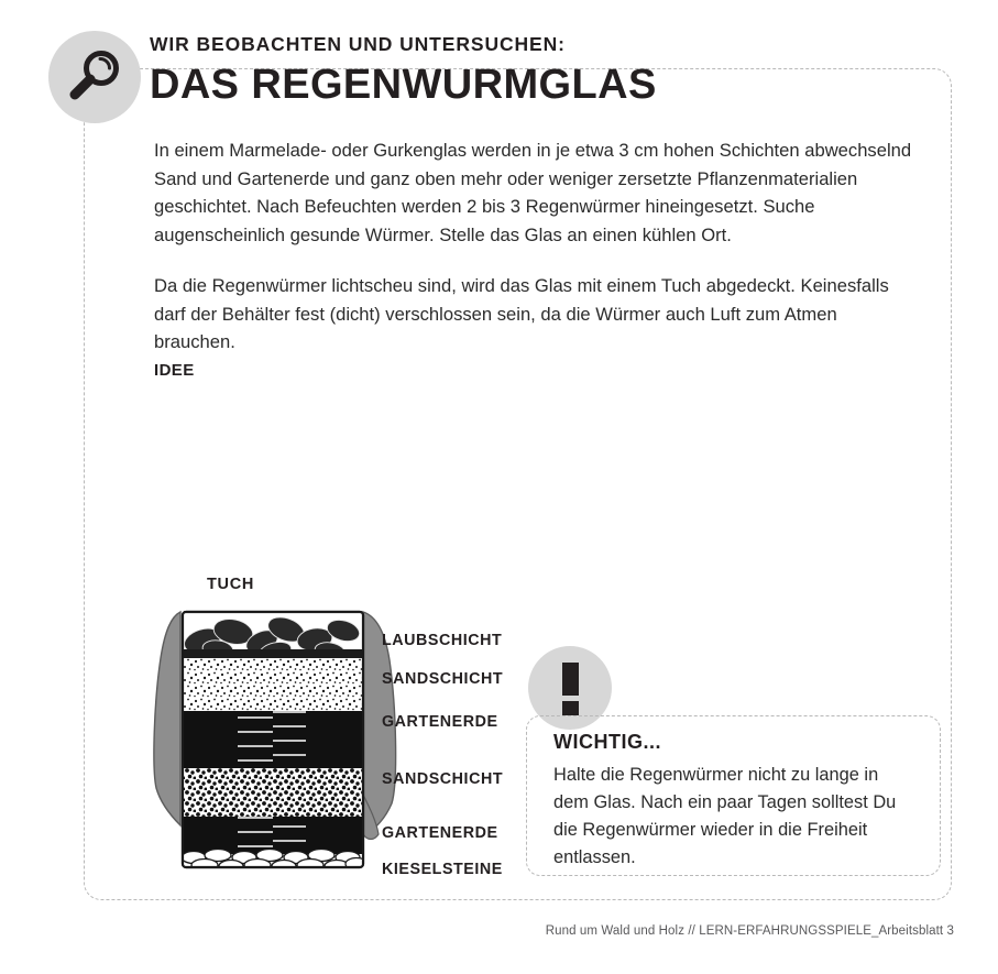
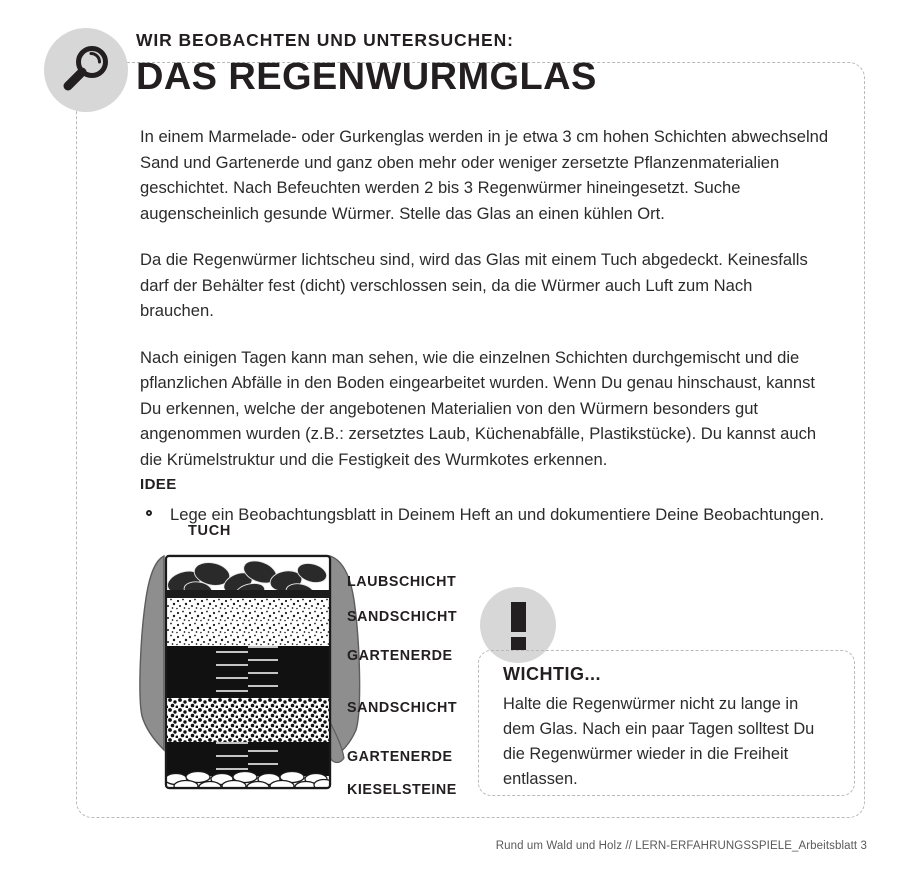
  WIR BEOBACHTEN UND UNTERSUCHEN:
  DAS REGENWURMGLAS
  In einem Marmelade- oder Gurkenglas werden in je etwa 3 cm hohen Schichten abwechselnd Sand und Gartenerde und ganz oben mehr oder weniger zersetzte Pflanzenmaterialien geschichtet. Nach Befeuchten werden 2 bis 3 Regenwürmer hineingesetzt. Suche augenscheinlich gesunde Würmer. Stelle das Glas an einen kühlen Ort.
- Da die Regenwürmer lichtscheu sind, wird das Glas mit einem Tuch abgedeckt. Keinesfalls darf der Behälter fest (dicht) verschlossen sein, da die Würmer auch Luft zum Atmen brauchen.
+ Da die Regenwürmer lichtscheu sind, wird das Glas mit einem Tuch abgedeckt. Keinesfalls darf der Behälter fest (dicht) verschlossen sein, da die Würmer auch Luft zum Nach brauchen.
+ Nach einigen Tagen kann man sehen, wie die einzelnen Schichten durchgemischt und die pflanzlichen Abfälle in den Boden eingearbeitet wurden. Wenn Du genau hinschaust, kannst Du erkennen, welche der angebotenen Materialien von den Würmern besonders gut angenommen wurden (z.B.: zersetztes Laub, Küchenabfälle, Plastikstücke). Du kannst auch die Krümelstruktur und die Festigkeit des Wurmkotes erkennen.
  IDEE
+ Lege ein Beobachtungsblatt in Deinem Heft an und dokumentiere Deine Beobachtungen.
  TUCH
  LAUBSCHICHT
  SANDSCHICHT
  GARTENERDE
  SANDSCHICHT
  GARTENERDE
  KIESELSTEINE
  WICHTIG...
  Halte die Regenwürmer nicht zu lange in dem Glas. Nach ein paar Tagen solltest Du die Regenwürmer wieder in die Freiheit entlassen.
  Rund um Wald und Holz // LERN-ERFAHRUNGSSPIELE_Arbeitsblatt 3
